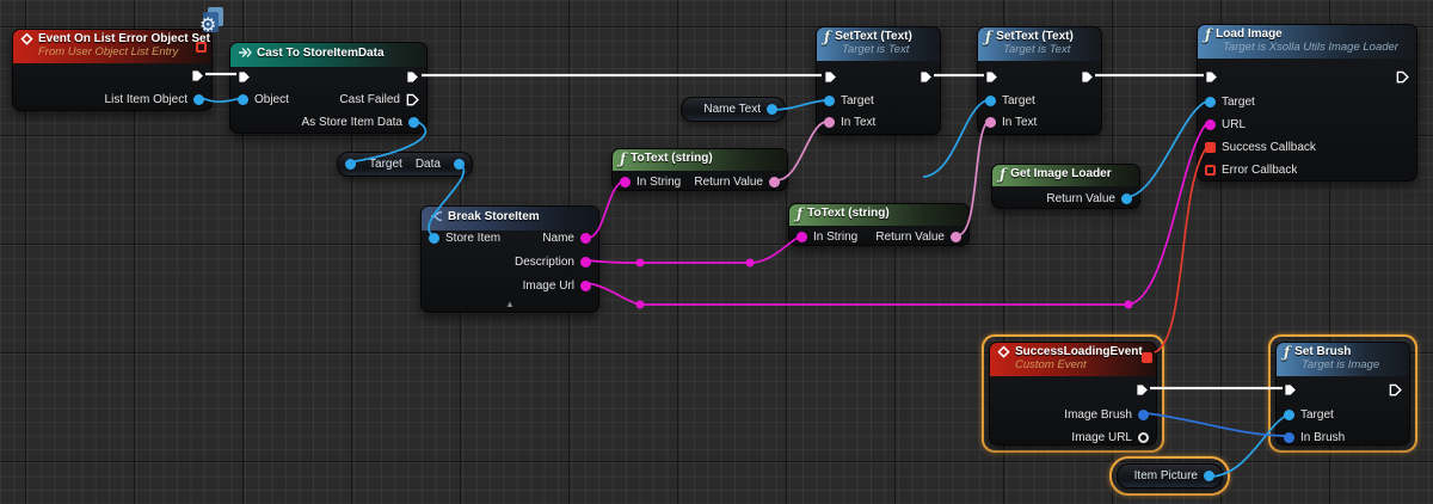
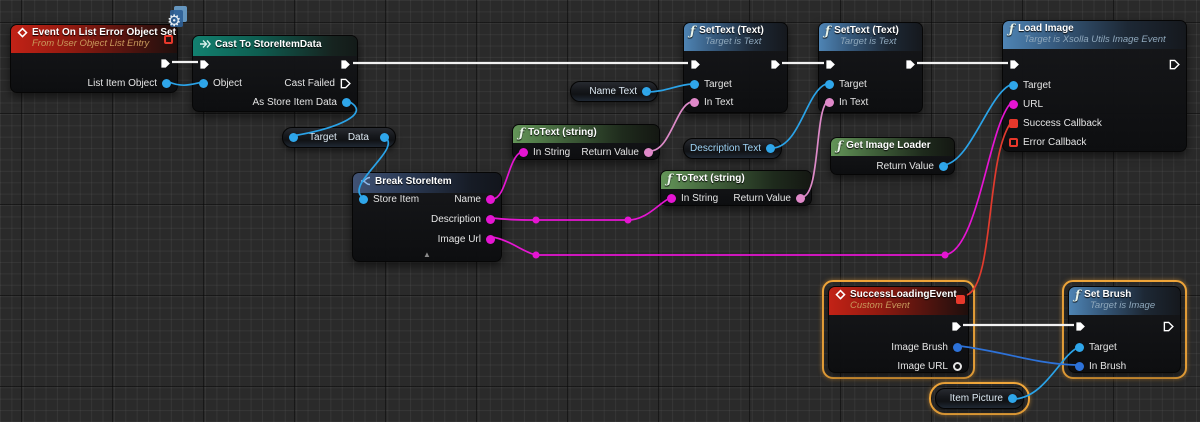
  ⚙
  Event On List Error Object Set
  From User Object List Entry
  List Item Object
  Cast To StoreItemData
  Object
  Cast Failed
  As Store Item Data
  Target
  Data
  Break StoreItem
  Store Item
  Name
  Description
  Image Url
  ▲
  ƒ
  ToText (string)
  In String
  Return Value
  ƒ
  ToText (string)
  In String
  Return Value
  Name Text
+ Description Text
  ƒ
  SetText (Text)
  Target is Text
  Target
  In Text
  ƒ
  SetText (Text)
  Target is Text
  Target
  In Text
  ƒ
  Get Image Loader
  Return Value
  ƒ
  Load Image
- Target is Xsolla Utils Image Loader
+ Target is Xsolla Utils Image Event
  Target
  URL
  Success Callback
  Error Callback
  SuccessLoadingEvent
  Custom Event
  Image Brush
  Image URL
  ƒ
  Set Brush
  Target is Image
  Target
  In Brush
  Item Picture
